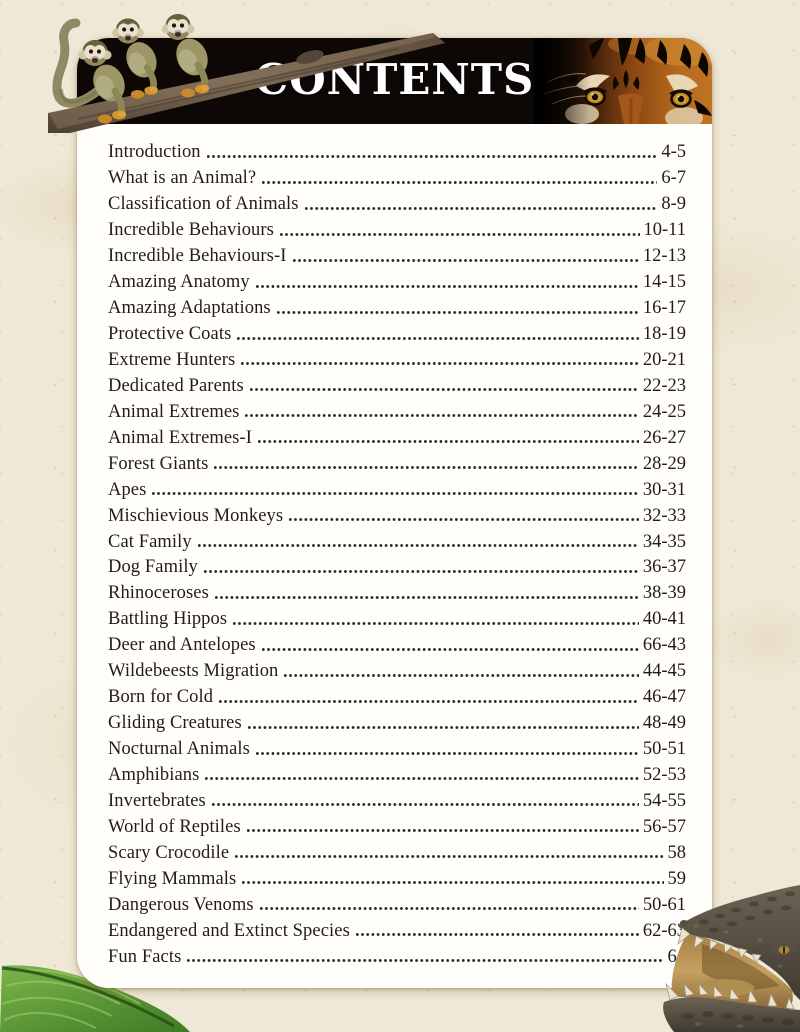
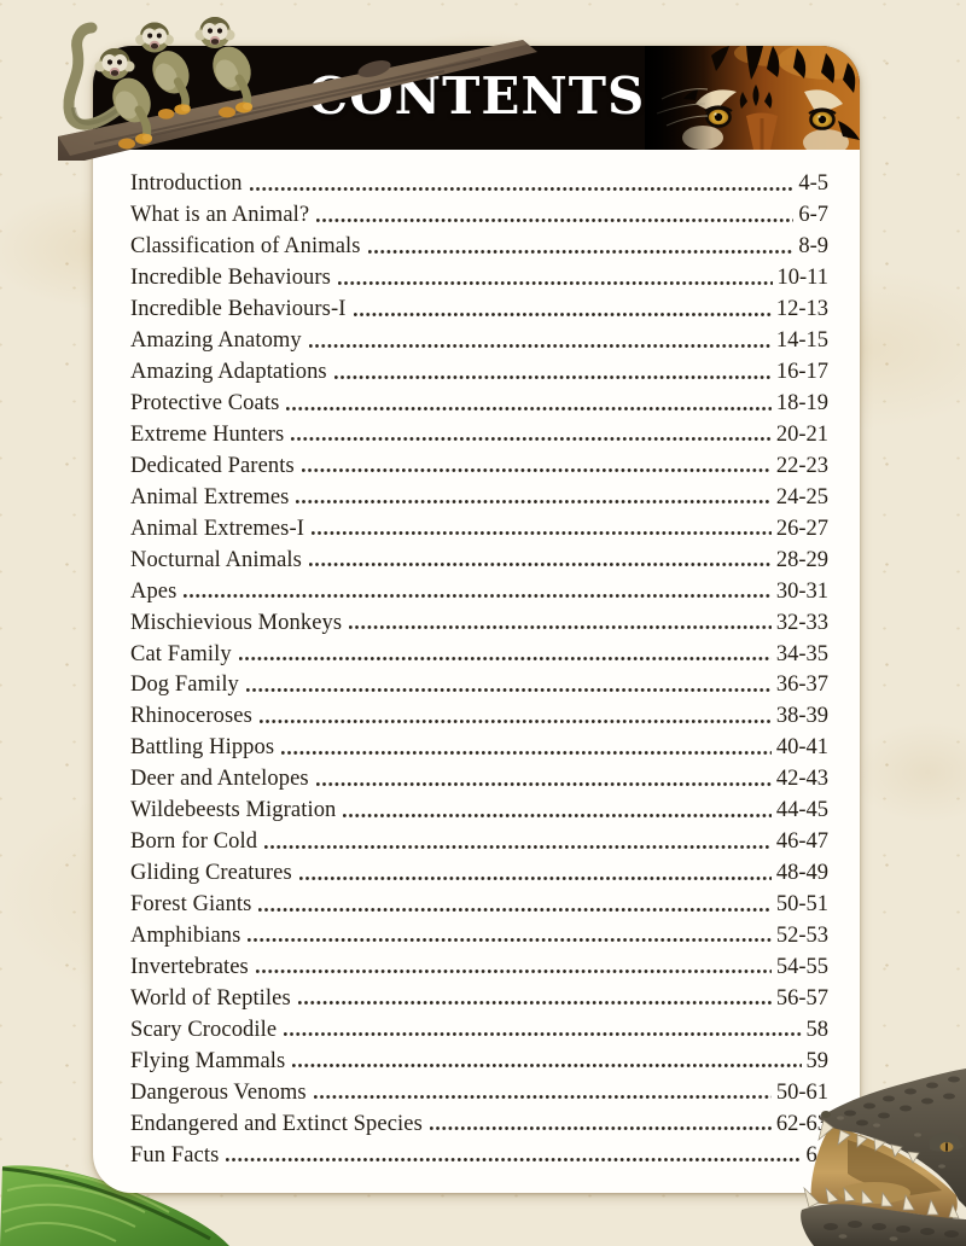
  ONTENTS
  Introduction
  4-5
  What is an Animal?
  6-7
  Classification of Animals
  8-9
  Incredible Behaviours
  10-11
  Incredible Behaviours-I
  12-13
  Amazing Anatomy
  14-15
  Amazing Adaptations
  16-17
  Protective Coats
  18-19
  Extreme Hunters
  20-21
  Dedicated Parents
  22-23
  Animal Extremes
  24-25
  Animal Extremes-I
  26-27
- Forest Giants
+ Nocturnal Animals
  28-29
  Apes
  30-31
  Mischievious Monkeys
  32-33
  Cat Family
  34-35
  Dog Family
  36-37
  Rhinoceroses
  38-39
  Battling Hippos
  40-41
  Deer and Antelopes
- 66-43
+ 42-43
  Wildebeests Migration
  44-45
  Born for Cold
  46-47
  Gliding Creatures
  48-49
- Nocturnal Animals
+ Forest Giants
  50-51
  Amphibians
  52-53
  Invertebrates
  54-55
  World of Reptiles
  56-57
  Scary Crocodile
  58
  Flying Mammals
  59
  Dangerous Venoms
  50-61
  Endangered and Extinct Species
  62-6
  Fun Facts
